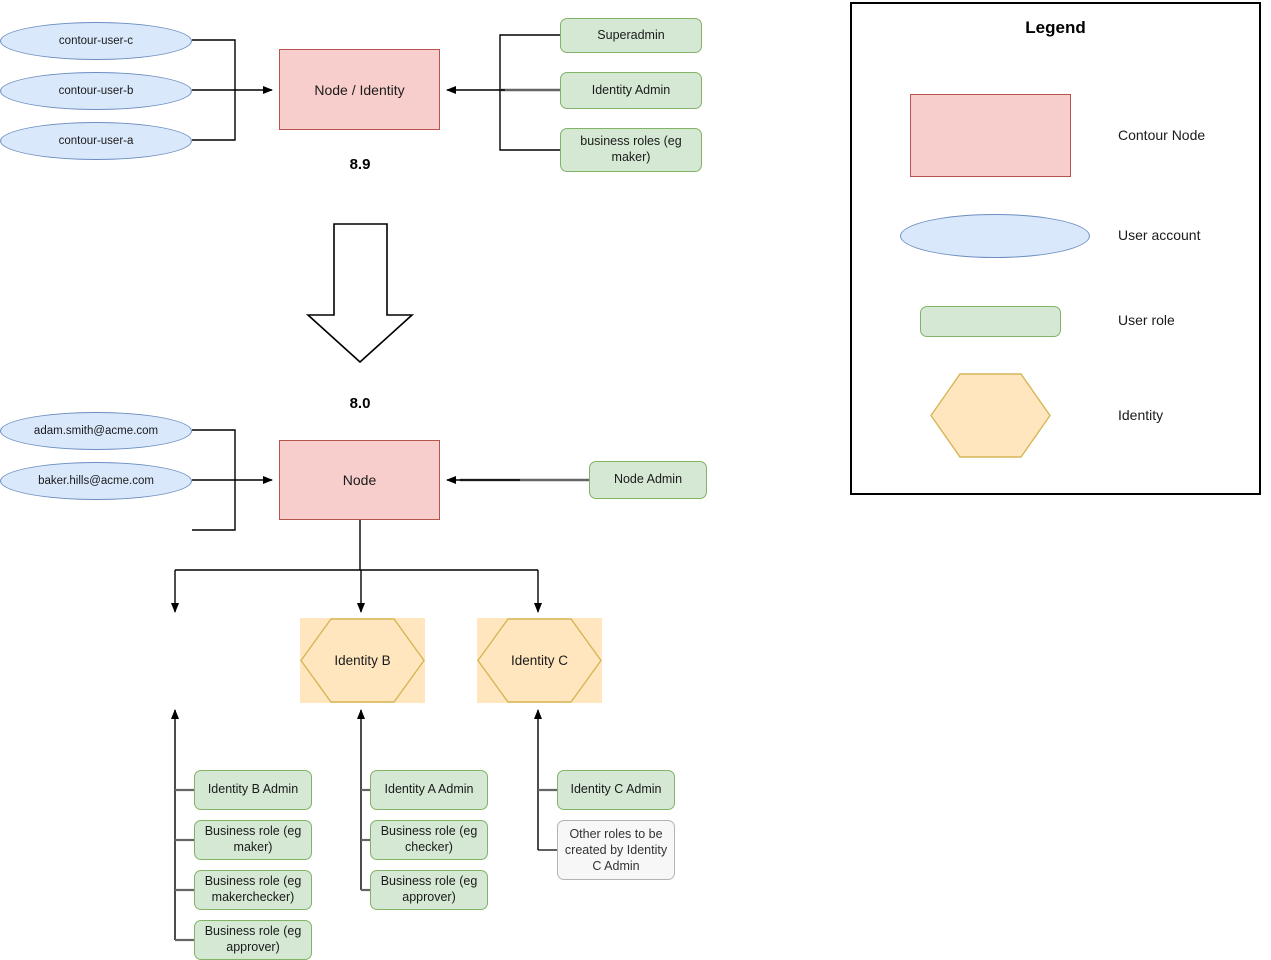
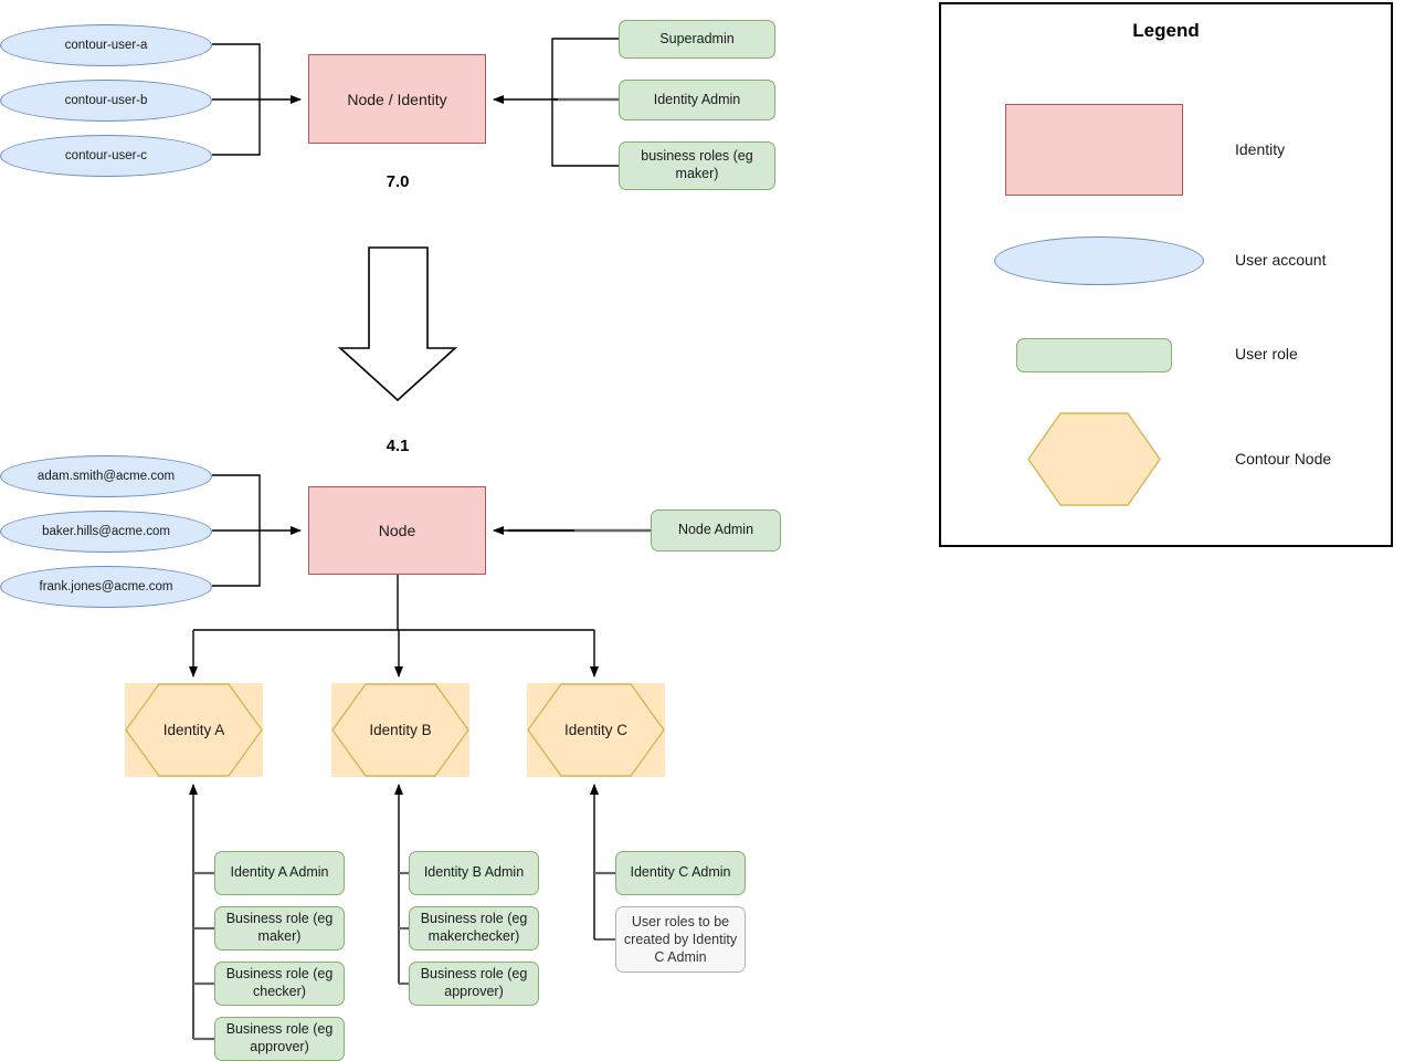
- contour-user-c
+ contour-user-a
  contour-user-b
- contour-user-a
+ contour-user-c
  Node / Identity
  Superadmin
  Identity Admin
  business roles (eg maker)
- 8.9
+ 7.0
- 8.0
+ 4.1
  adam.smith@acme.com
  baker.hills@acme.com
+ frank.jones@acme.com
  Node
  Node Admin
+ Identity A
  Identity B
  Identity C
- Identity B Admin
+ Identity A Admin
  Business role (eg maker)
- Business role (eg makerchecker)
+ Business role (eg checker)
  Business role (eg approver)
- Identity A Admin
+ Identity B Admin
- Business role (eg checker)
+ Business role (eg makerchecker)
  Business role (eg approver)
  Identity C Admin
- Other roles to be created by Identity C Admin
+ User roles to be created by Identity C Admin
  Legend
- Contour Node
+ Identity
  User account
  User role
- Identity
+ Contour Node
